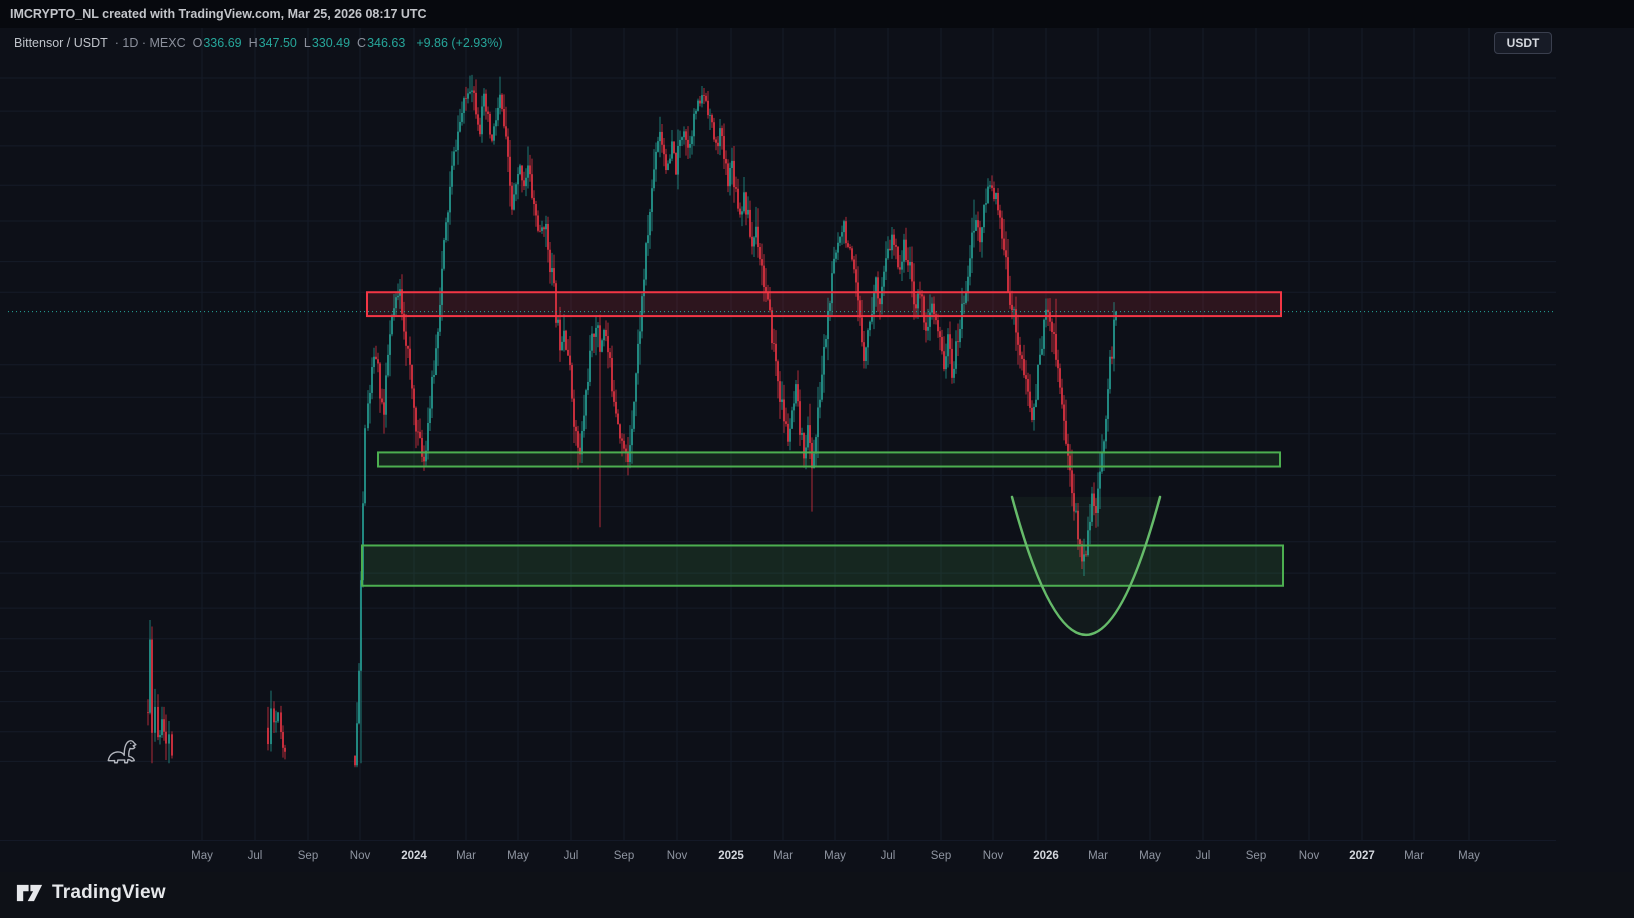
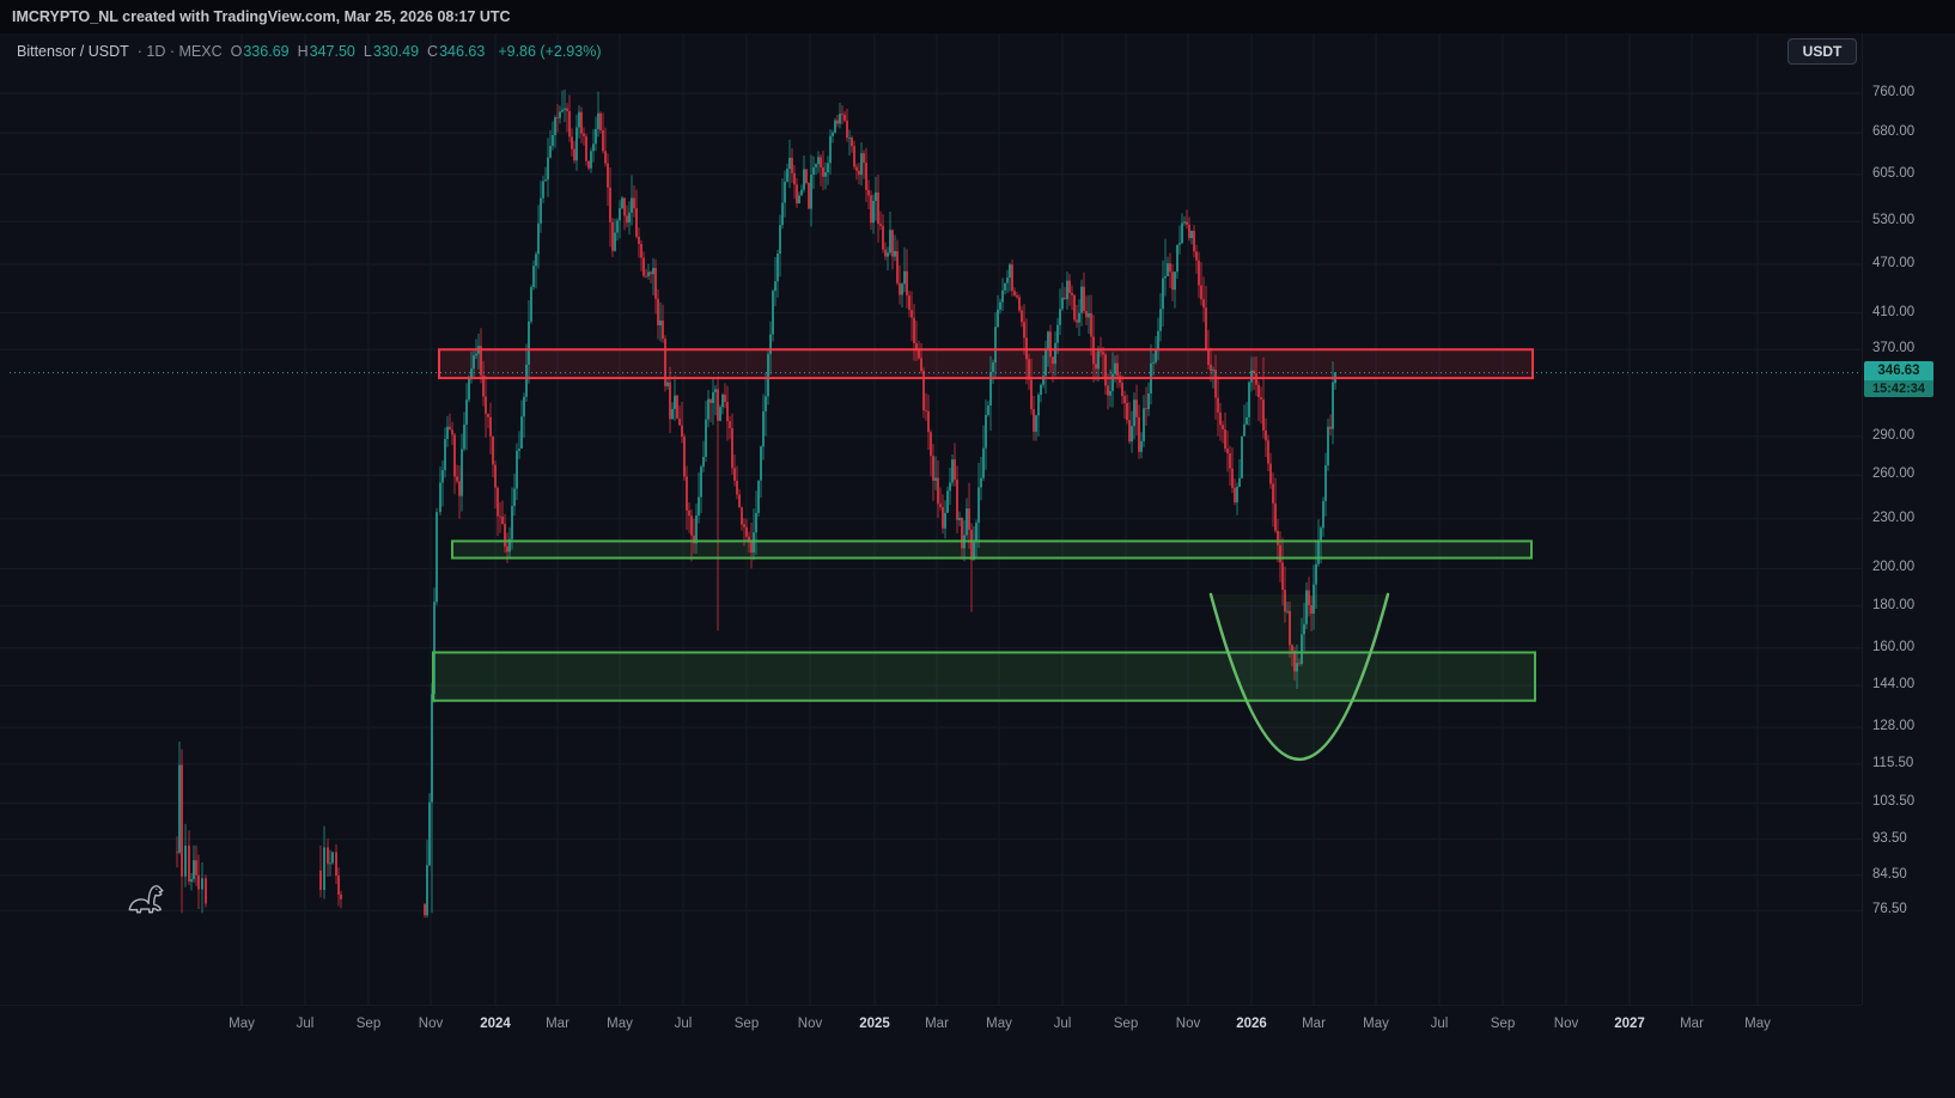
  IMCRYPTO_NL created with TradingView.com, Mar 25, 2026 08:17 UTC
  Bittensor / USDT
  · 1D · MEXC
  O336.69
  H347.50
  L330.49
  C346.63
  +9.86 (+2.93%)
  USDT
+ 346.63
+ 15:42:34
+ 760.00
+ 680.00
+ 605.00
+ 530.00
+ 470.00
+ 410.00
+ 370.00
+ 290.00
+ 260.00
+ 230.00
+ 200.00
+ 180.00
+ 160.00
+ 144.00
+ 128.00
+ 115.50
+ 103.50
+ 93.50
+ 84.50
+ 76.50
  May
  Jul
  Sep
  Nov
  2024
  Mar
  May
  Jul
  Sep
  Nov
  2025
  Mar
  May
  Jul
  Sep
  Nov
  2026
  Mar
  May
  Jul
  Sep
  Nov
  2027
  Mar
  May
- TradingView
